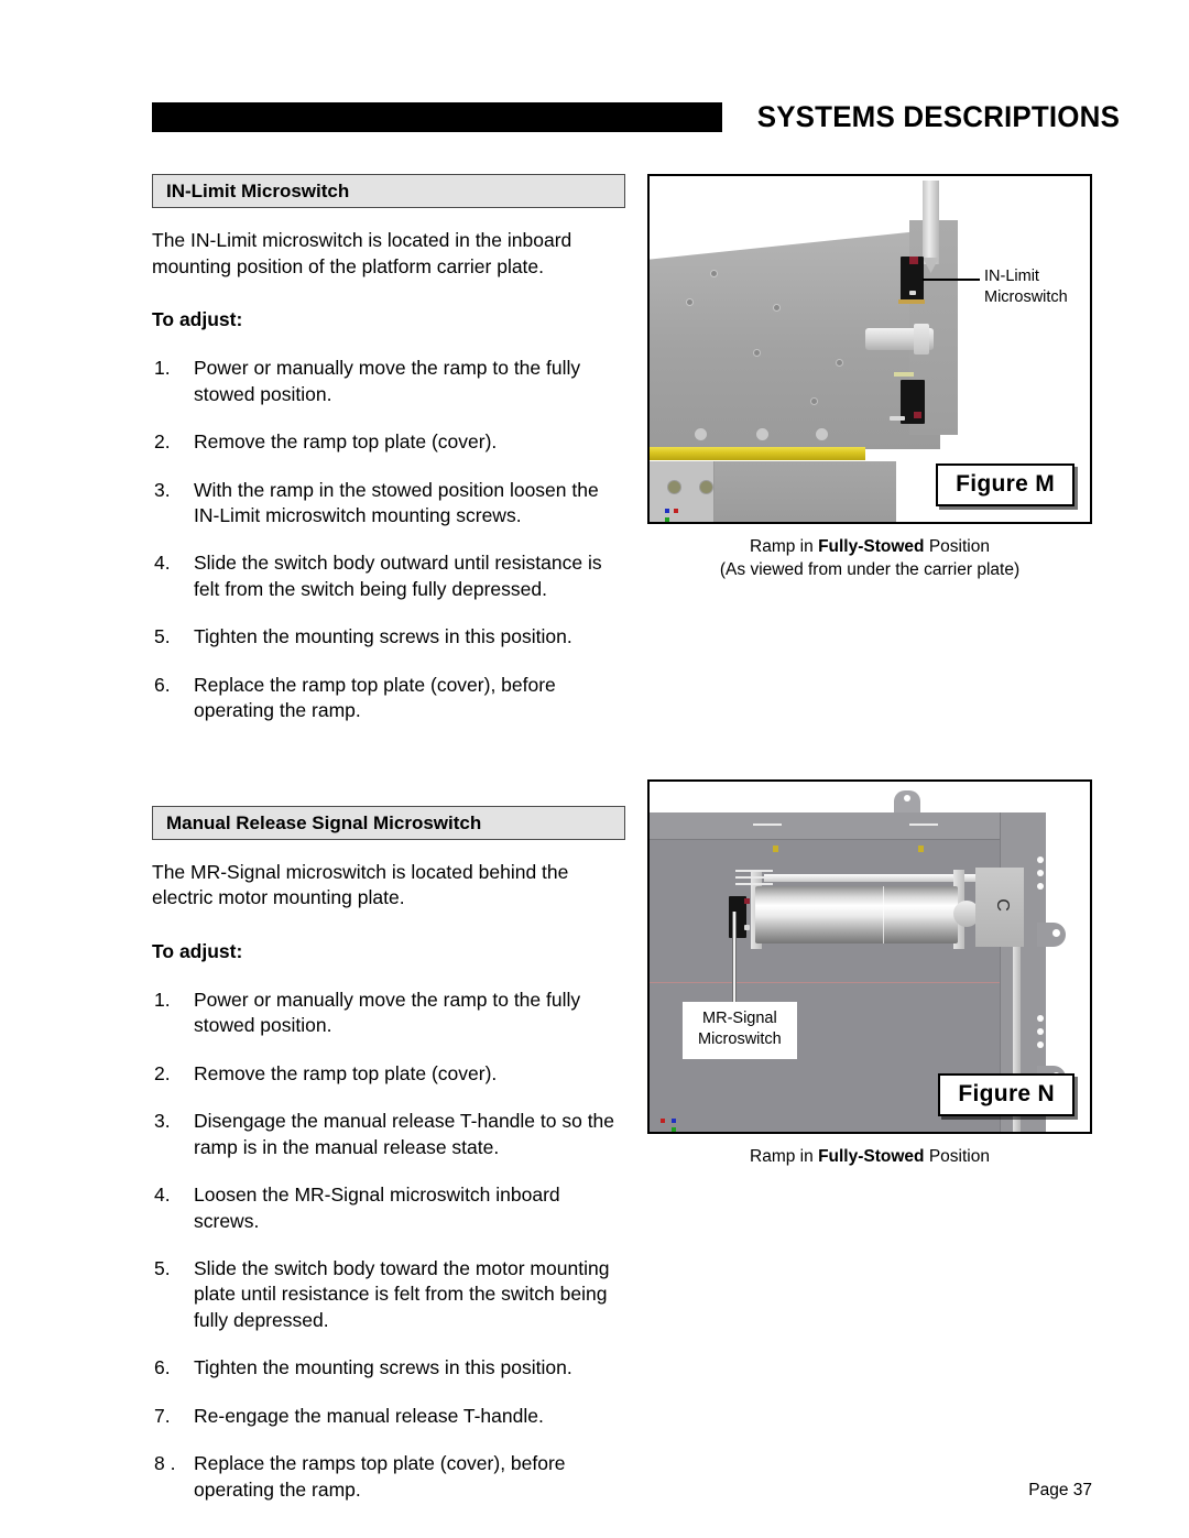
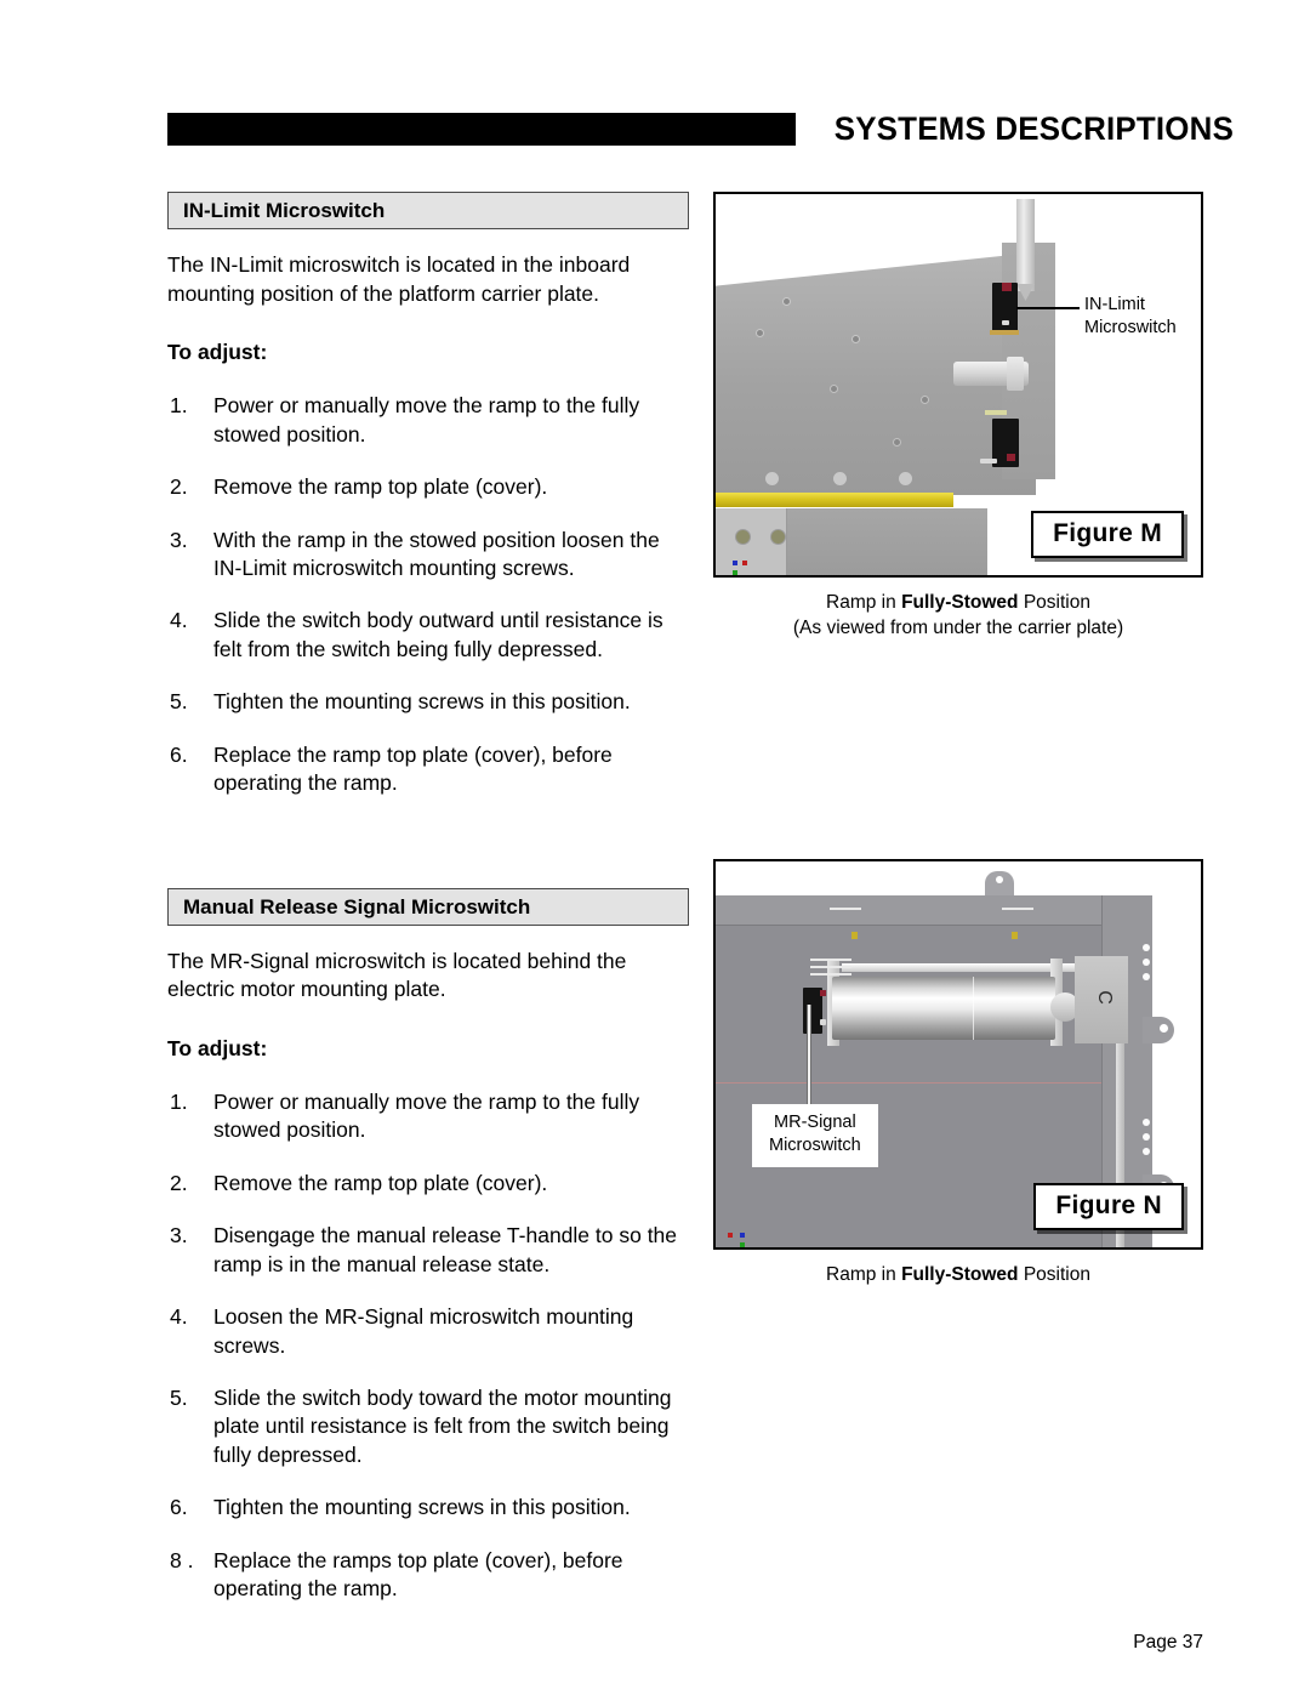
  SYSTEMS DESCRIPTIONS
  IN-Limit Microswitch
  The IN-Limit microswitch is located in the inboard mounting position of the platform carrier plate.
  To adjust:
  1.
  Power or manually move the ramp to the fully stowed position.
  2.
  Remove the ramp top plate (cover).
  3.
  With the ramp in the stowed position loosen the IN-Limit microswitch mounting screws.
  4.
  Slide the switch body outward until resistance is felt from the switch being fully depressed.
  5.
  Tighten the mounting screws in this position.
  6.
  Replace the ramp top plate (cover), before operating the ramp.
  Manual Release Signal Microswitch
  The MR-Signal microswitch is located behind the electric motor mounting plate.
  To adjust:
  1.
  Power or manually move the ramp to the fully stowed position.
  2.
  Remove the ramp top plate (cover).
  3.
  Disengage the manual release T-handle to so the ramp is in the manual release state.
  4.
- Loosen the MR-Signal microswitch inboard screws.
+ Loosen the MR-Signal microswitch mounting screws.
  5.
  Slide the switch body toward the motor mounting plate until resistance is felt from the switch being fully depressed.
  6.
  Tighten the mounting screws in this position.
- 7.
- Re-engage the manual release T-handle.
  8 .
  Replace the ramps top plate (cover), before operating the ramp.
  IN-Limit
  Microswitch
  Figure M
  Ramp in Fully-Stowed Position
  (As viewed from under the carrier plate)
  MR-Signal
  Microswitch
  Figure N
  Ramp in Fully-Stowed Position
  Page 37
